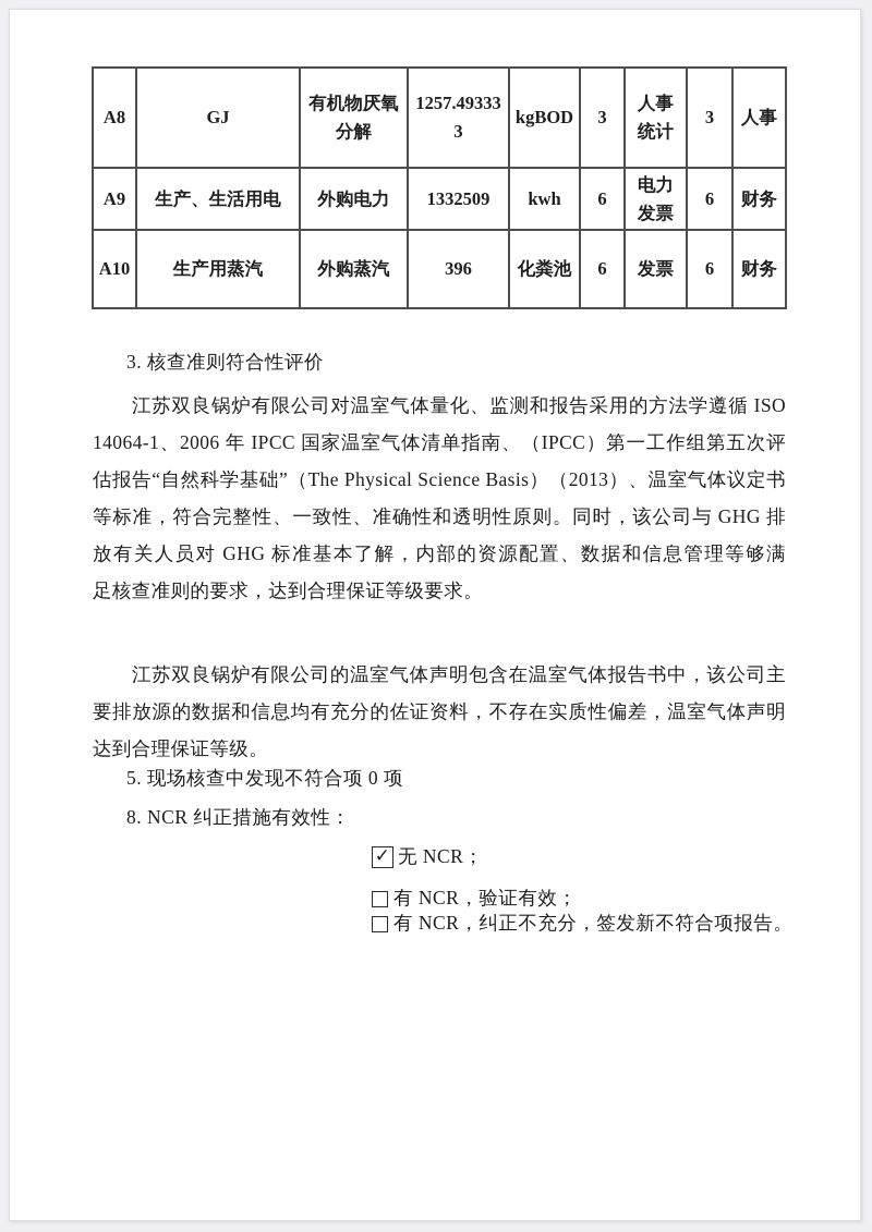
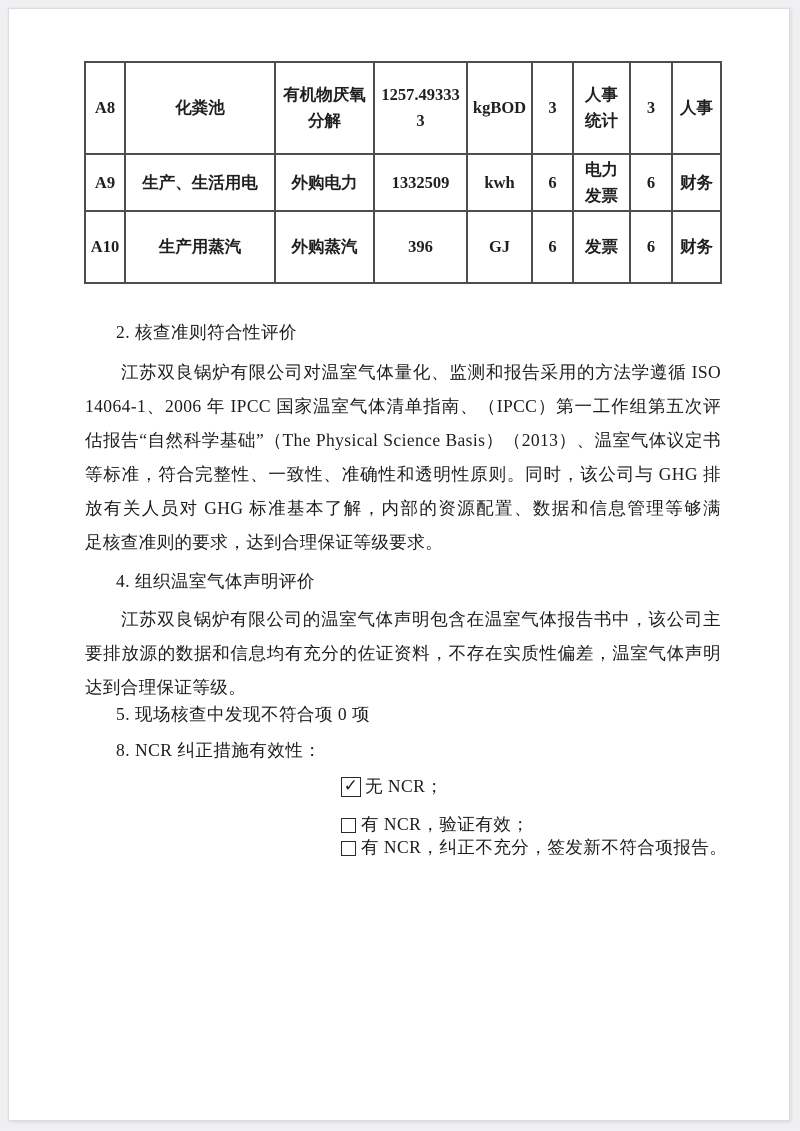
- A8	GJ	有机物厌氧分解	1257.493333	kgBOD	3	人事统计	3	人事
+ A8	化粪池	有机物厌氧分解	1257.493333	kgBOD	3	人事统计	3	人事
  A9	生产、生活用电	外购电力	1332509	kwh	6	电力发票	6	财务
- A10	生产用蒸汽	外购蒸汽	396	化粪池	6	发票	6	财务
+ A10	生产用蒸汽	外购蒸汽	396	GJ	6	发票	6	财务
- 3. 核查准则符合性评价
+ 2. 核查准则符合性评价
  江苏双良锅炉有限公司对温室气体量化、监测和报告采用的方法学遵循 ISO
  14064-1、2006 年 IPCC 国家温室气体清单指南、（IPCC）第一工作组第五次评
  估报告“自然科学基础”（The Physical Science Basis）（2013）、温室气体议定书
  等标准，符合完整性、一致性、准确性和透明性原则。同时，该公司与 GHG 排
  放有关人员对 GHG 标准基本了解，内部的资源配置、数据和信息管理等够满
  足核查准则的要求，达到合理保证等级要求。
+ 4. 组织温室气体声明评价
  江苏双良锅炉有限公司的温室气体声明包含在温室气体报告书中，该公司主
  要排放源的数据和信息均有充分的佐证资料，不存在实质性偏差，温室气体声明
  达到合理保证等级。
  5. 现场核查中发现不符合项 0 项
  8. NCR 纠正措施有效性：
  ✓
  无 NCR；
  有 NCR，验证有效；
  有 NCR，纠正不充分，签发新不符合项报告。
